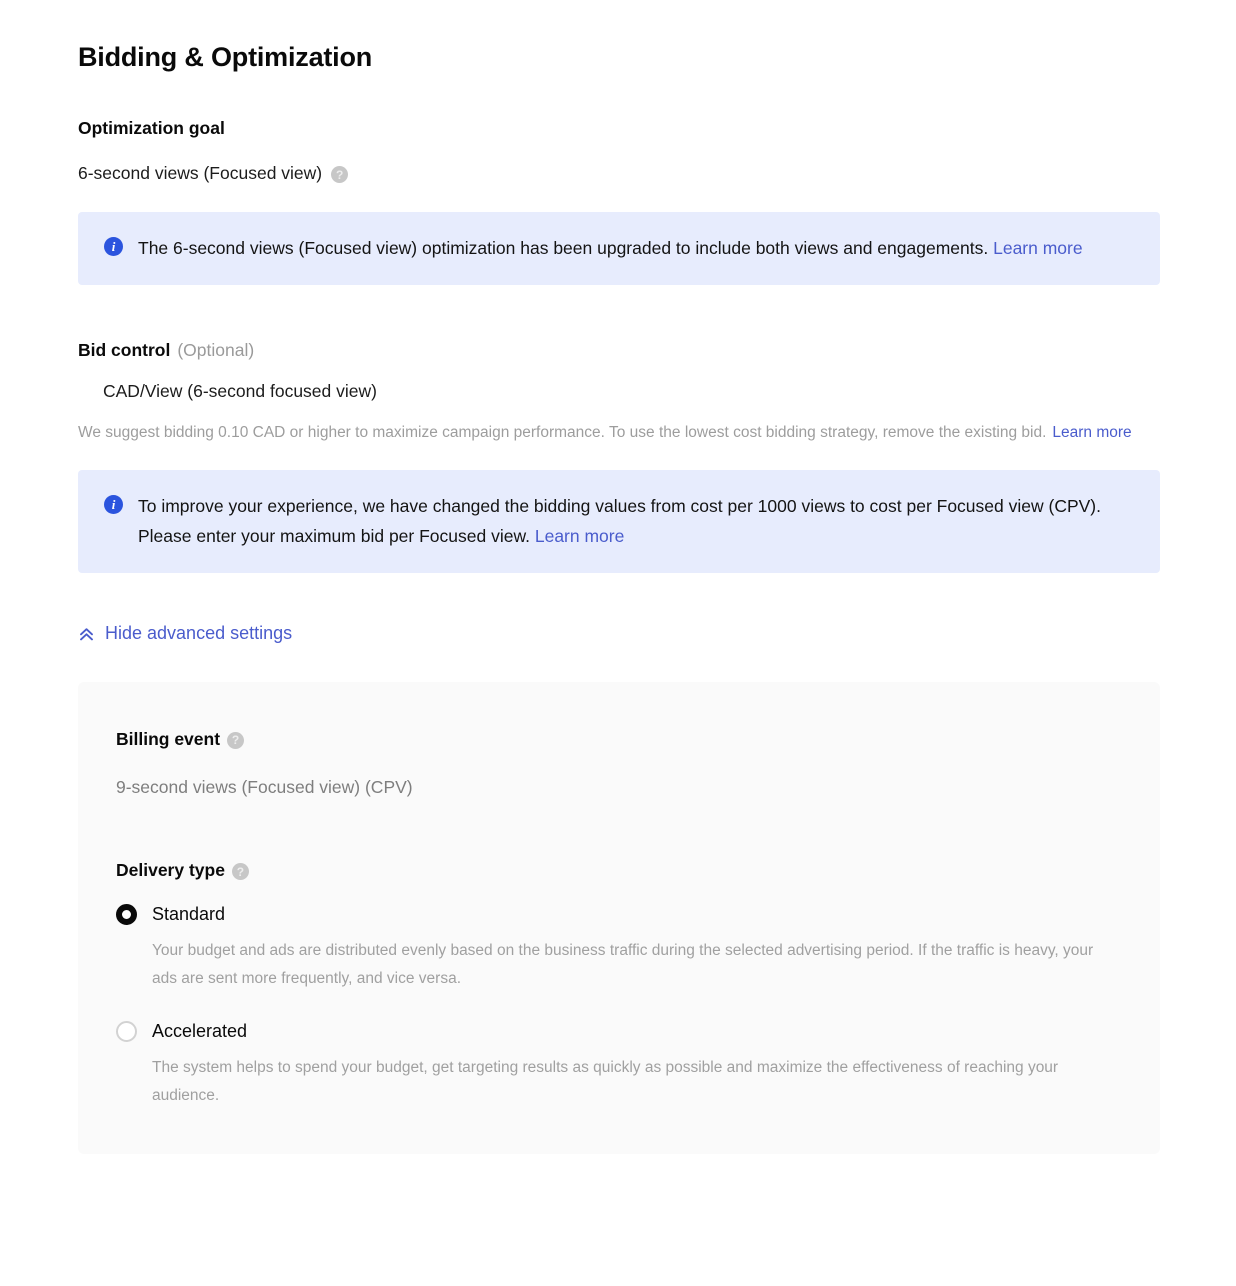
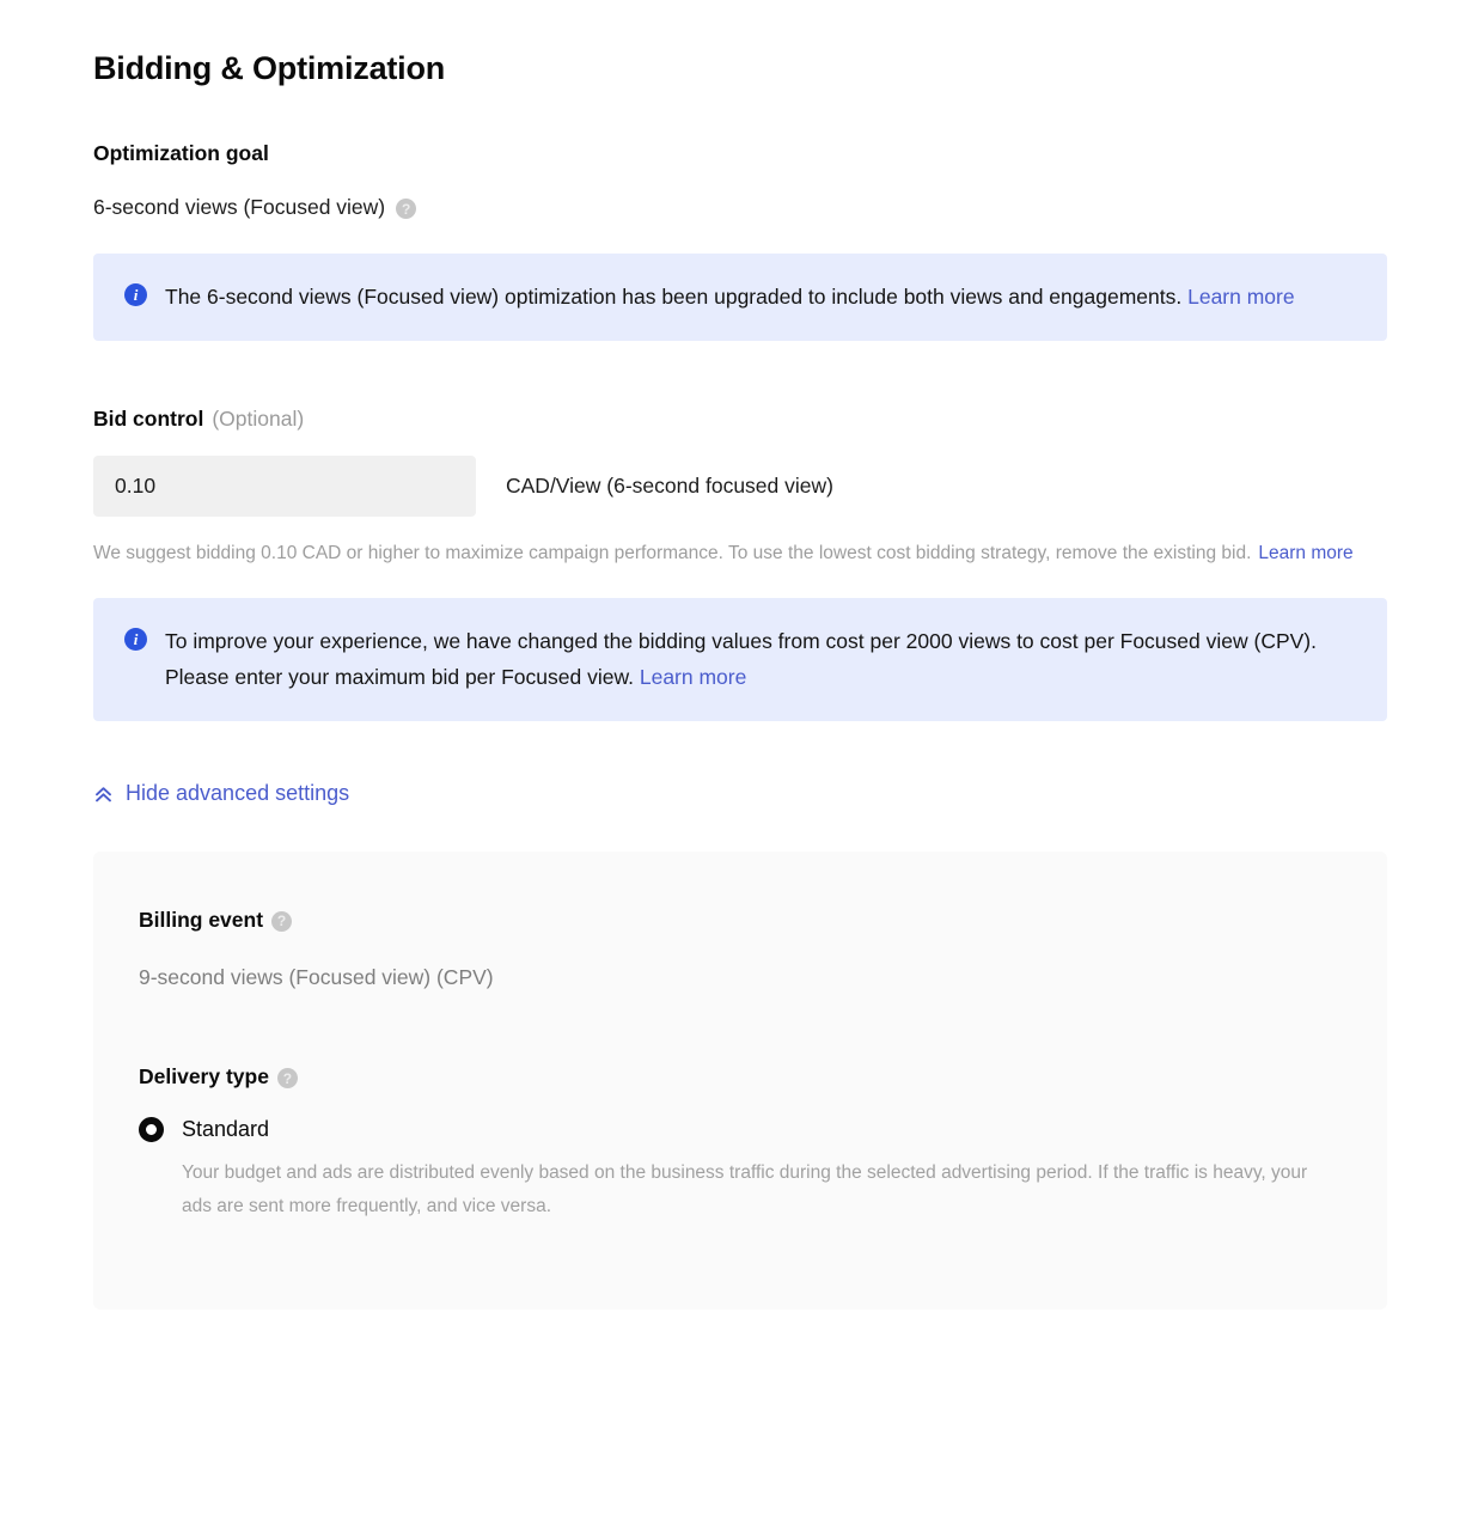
  Bidding & Optimization
  Optimization goal
  6-second views (Focused view)
  ?
  i
  The 6-second views (Focused view) optimization has been upgraded to include both views and engagements. Learn more
  Bid control
  (Optional)
+ 0.10
  CAD/View (6-second focused view)
  We suggest bidding 0.10 CAD or higher to maximize campaign performance. To use the lowest cost bidding strategy, remove the existing bid. Learn more
  i
- To improve your experience, we have changed the bidding values from cost per 1000 views to cost per Focused view (CPV). Please enter your maximum bid per Focused view. Learn more
+ To improve your experience, we have changed the bidding values from cost per 2000 views to cost per Focused view (CPV). Please enter your maximum bid per Focused view. Learn more
  Hide advanced settings
  Billing event
  ?
  9-second views (Focused view) (CPV)
  Delivery type
  ?
  Standard
  Your budget and ads are distributed evenly based on the business traffic during the selected advertising period. If the traffic is heavy, your ads are sent more frequently, and vice versa.
- Accelerated
- The system helps to spend your budget, get targeting results as quickly as possible and maximize the effectiveness of reaching your audience.
